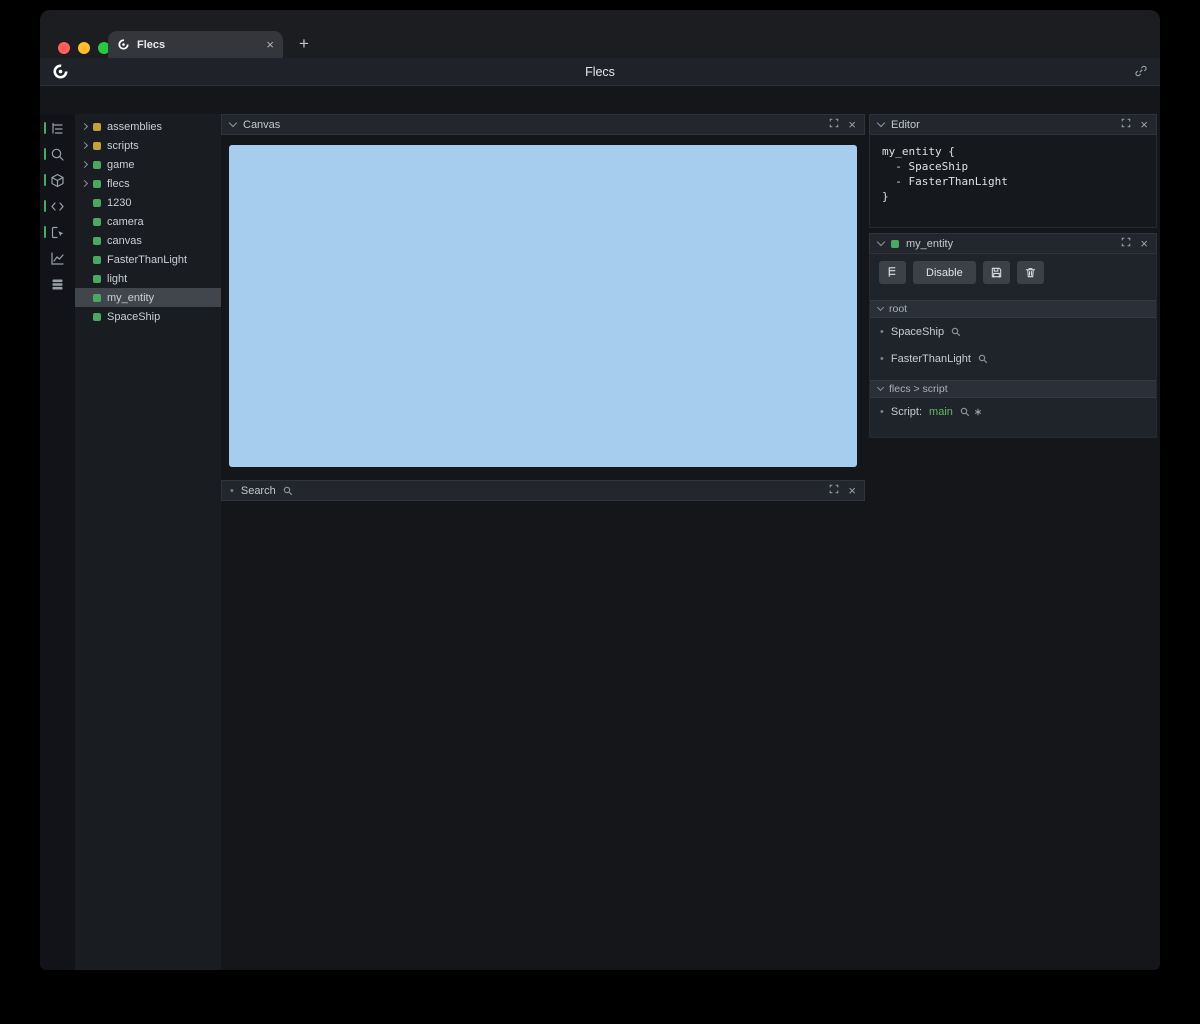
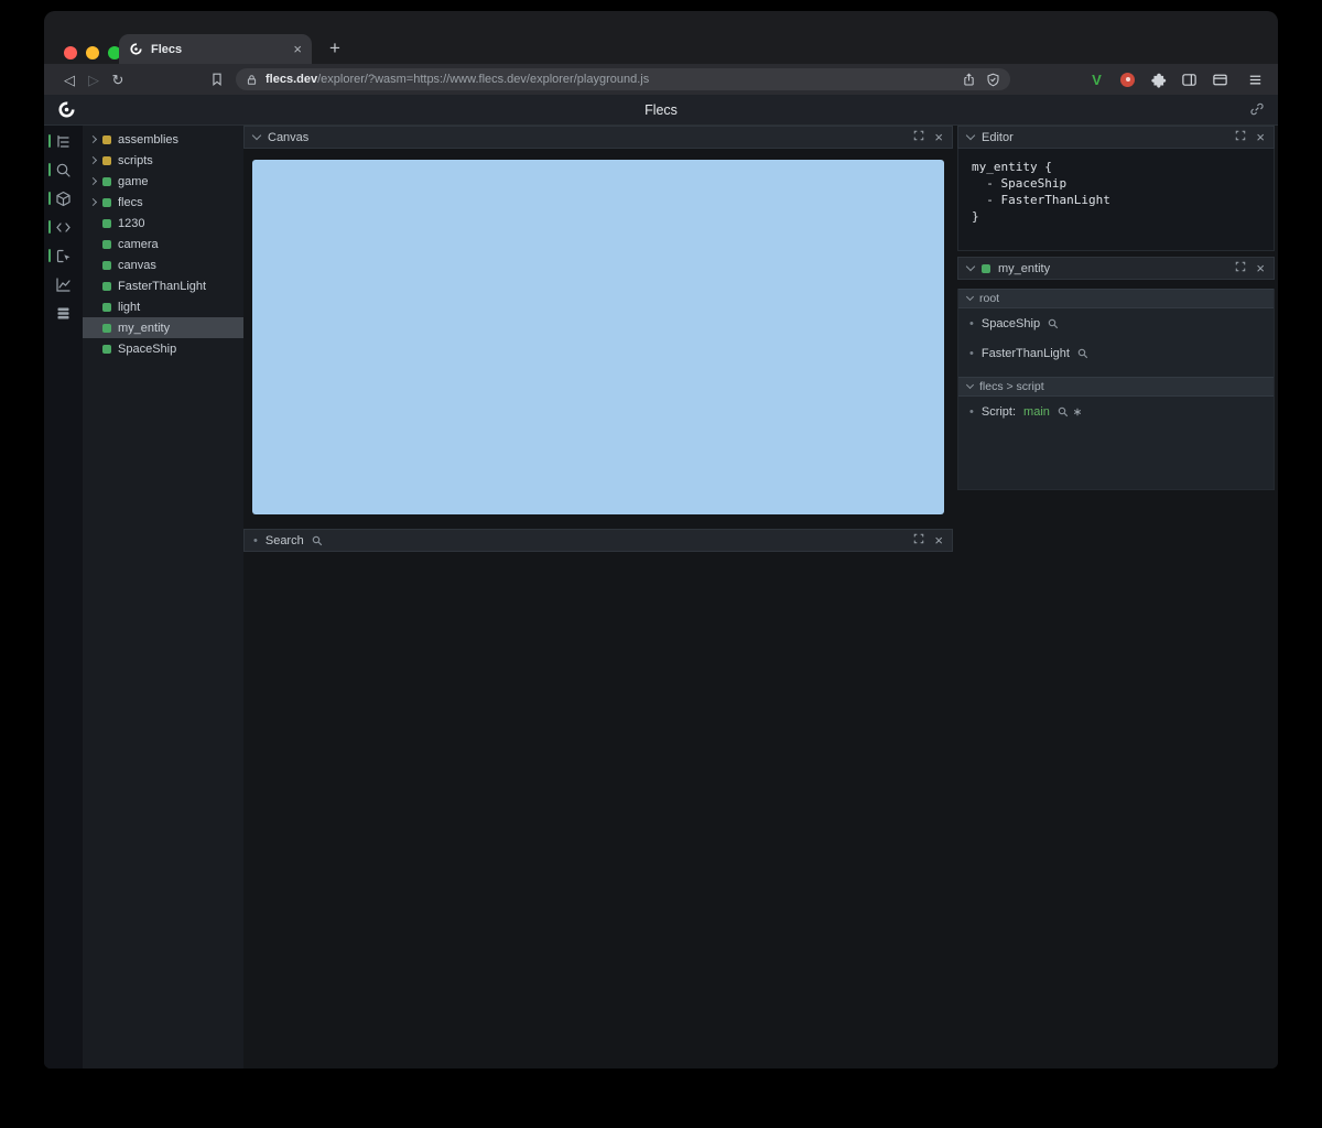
  Flecs
  ×
  +
+ ◁
+ ▷
+ ↻
+ flecs.dev/explorer/?wasm=https://www.flecs.dev/explorer/playground.js
+ V
  Flecs
  assemblies
  scripts
  game
  flecs
  1230
  camera
  canvas
  FasterThanLight
  light
  my_entity
  SpaceShip
  Canvas
  ×
  •
  Search
  ×
  Editor
  ×
  my_entity {
  - SpaceShip
  - FasterThanLight
  }
  my_entity
  ×
- Disable
  root
  •
  SpaceShip
  •
  FasterThanLight
  flecs > script
  •
  Script:
  main
